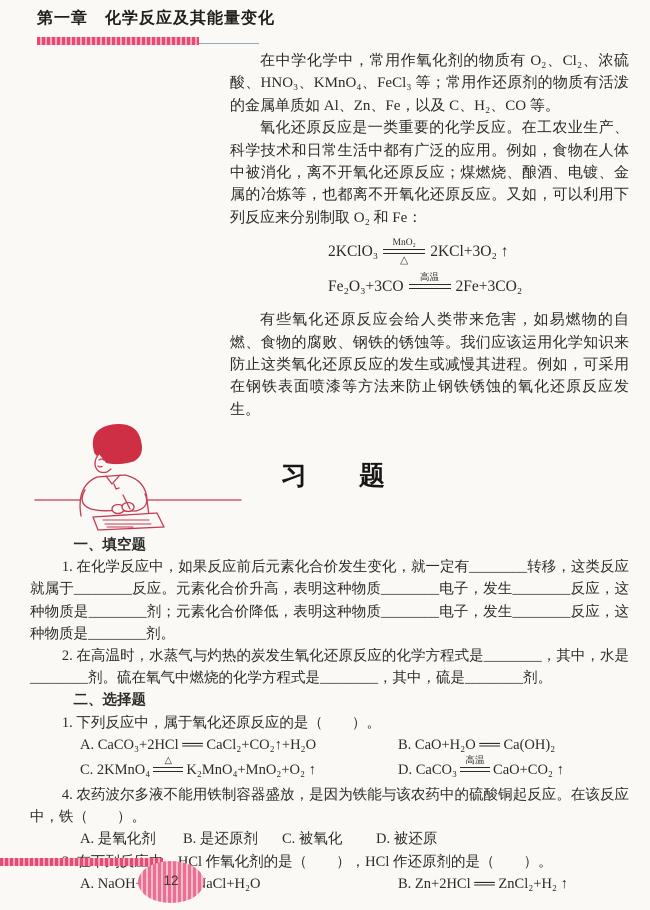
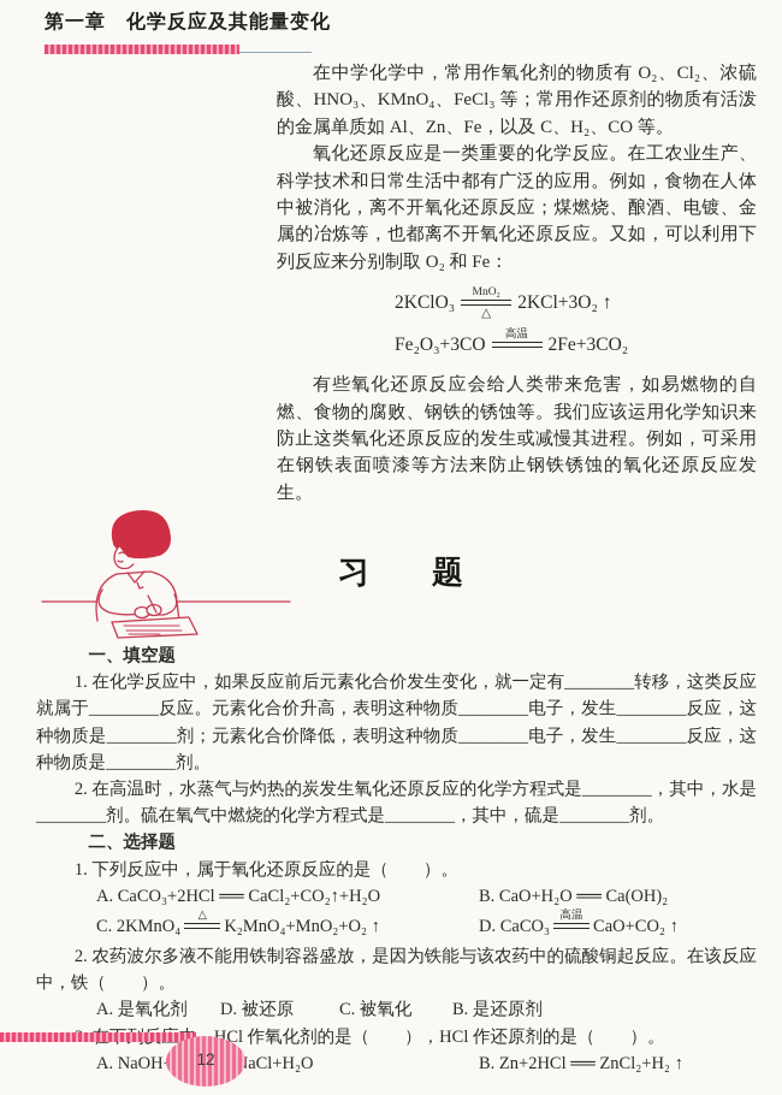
  第一章 化学反应及其能量变化
  在中学化学中，常用作氧化剂的物质有 O₂、Cl₂、浓硫酸、HNO₃、KMnO₄、FeCl₃ 等；常用作还原剂的物质有活泼的金属单质如 Al、Zn、Fe，以及 C、H₂、CO 等。
  氧化还原反应是一类重要的化学反应。在工农业生产、科学技术和日常生活中都有广泛的应用。例如，食物在人体中被消化，离不开氧化还原反应；煤燃烧、酿酒、电镀、金属的冶炼等，也都离不开氧化还原反应。又如，可以利用下列反应来分别制取 O₂ 和 Fe：
  2KClO₃
  MnO₂
  △
  2KCl+3O₂ ↑
  Fe₂O₃+3CO
  高温
  2Fe+3CO₂
  有些氧化还原反应会给人类带来危害，如易燃物的自燃、食物的腐败、钢铁的锈蚀等。我们应该运用化学知识来防止这类氧化还原反应的发生或减慢其进程。例如，可采用在钢铁表面喷漆等方法来防止钢铁锈蚀的氧化还原反应发生。
  习 题
  一、填空题
  1. 在化学反应中，如果反应前后元素化合价发生变化，就一定有________转移，这类反应就属于________反应。元素化合价升高，表明这种物质________电子，发生________反应，这种物质是________剂；元素化合价降低，表明这种物质________电子，发生________反应，这种物质是________剂。
  2. 在高温时，水蒸气与灼热的炭发生氧化还原反应的化学方程式是________，其中，水是________剂。硫在氧气中燃烧的化学方程式是________，其中，硫是________剂。
  二、选择题
  1. 下列反应中，属于氧化还原反应的是（ ）。
  A. CaCO₃+2HCl ══ CaCl₂+CO₂↑+H₂O
  B. CaO+H₂O ══ Ca(OH)₂
  C. 2KMnO₄
  △
  K₂MnO₄+MnO₂+O₂ ↑
  D. CaCO₃
  高温
  CaO+CO₂ ↑
- 4. 农药波尔多液不能用铁制容器盛放，是因为铁能与该农药中的硫酸铜起反应。在该反应中，铁（ ）。
+ 2. 农药波尔多液不能用铁制容器盛放，是因为铁能与该农药中的硫酸铜起反应。在该反应中，铁（ ）。
  A. 是氧化剂
- B. 是还原剂
+ D. 被还原
  C. 被氧化
- D. 被还原
+ B. 是还原剂
  B. Zn+2HCl ══ ZnCl₂+H₂ ↑
  12
